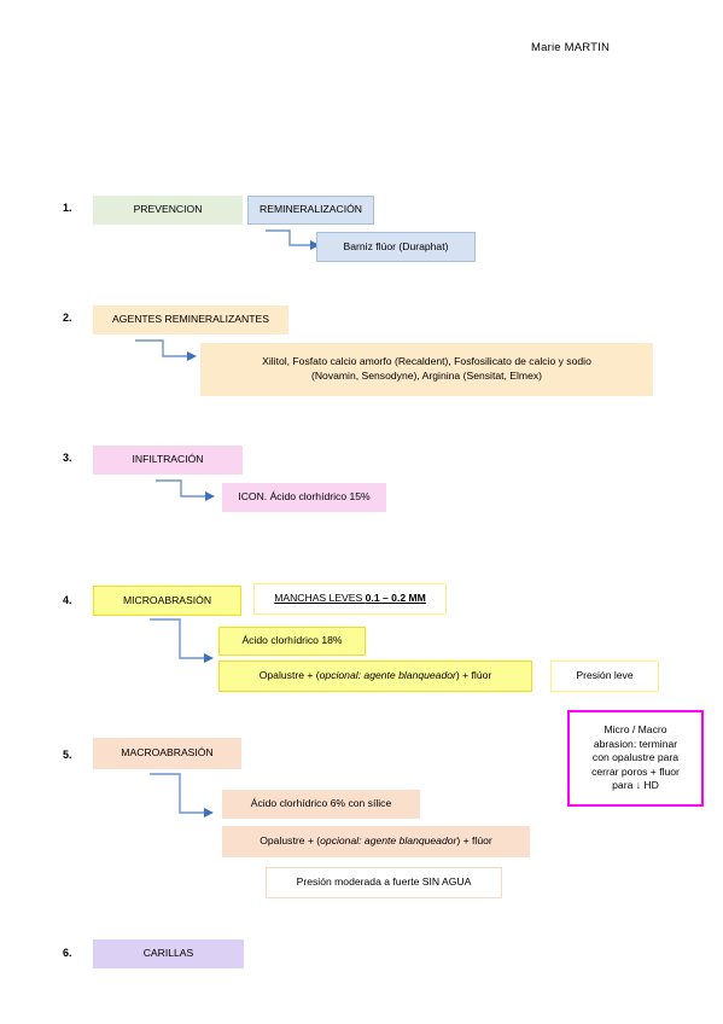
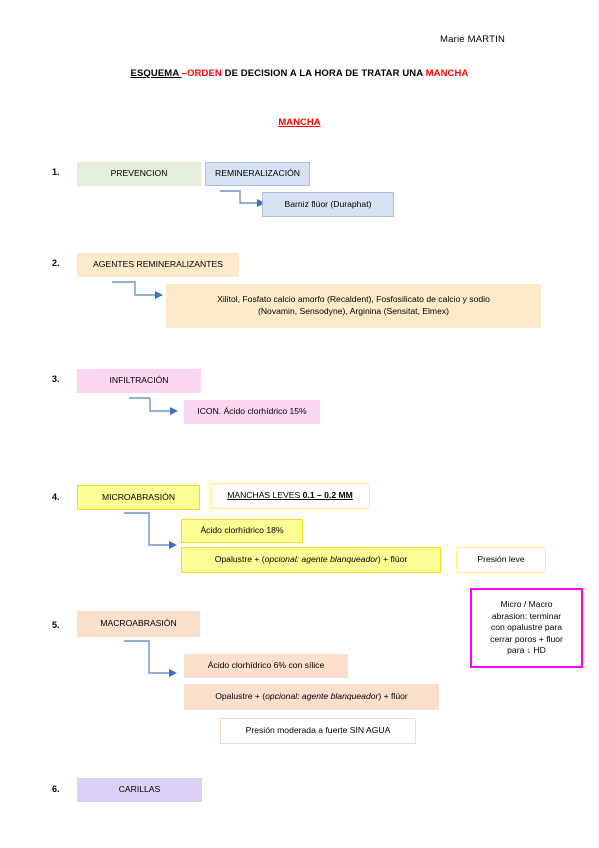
  Marie MARTIN
+ ESQUEMA –ORDEN DE DECISION A LA HORA DE TRATAR UNA MANCHA
+ MANCHA
  1.
  PREVENCION
  REMINERALIZACIÓN
  Barniz flúor (Duraphat)
  2.
  AGENTES REMINERALIZANTES
  Xilitol, Fosfato calcio amorfo (Recaldent), Fosfosilicato de calcio y sodio
  (Novamin, Sensodyne), Arginina (Sensitat, Elmex)
  3.
  INFILTRACIÓN
  ICON. Ácido clorhídrico 15%
  4.
  MICROABRASIÓN
  MANCHAS LEVES 0.1 – 0.2 MM
  Ácido clorhídrico 18%
  Opalustre + (opcional: agente blanqueador) + flúor
  Presión leve
  Micro / Macro
  abrasion: terminar
  con opalustre para
  cerrar poros + fluor
  para ↓ HD
  5.
  MACROABRASIÓN
  Ácido clorhídrico 6% con sílice
  Opalustre + (opcional: agente blanqueador) + flúor
  Presión moderada a fuerte SIN AGUA
  6.
  CARILLAS
